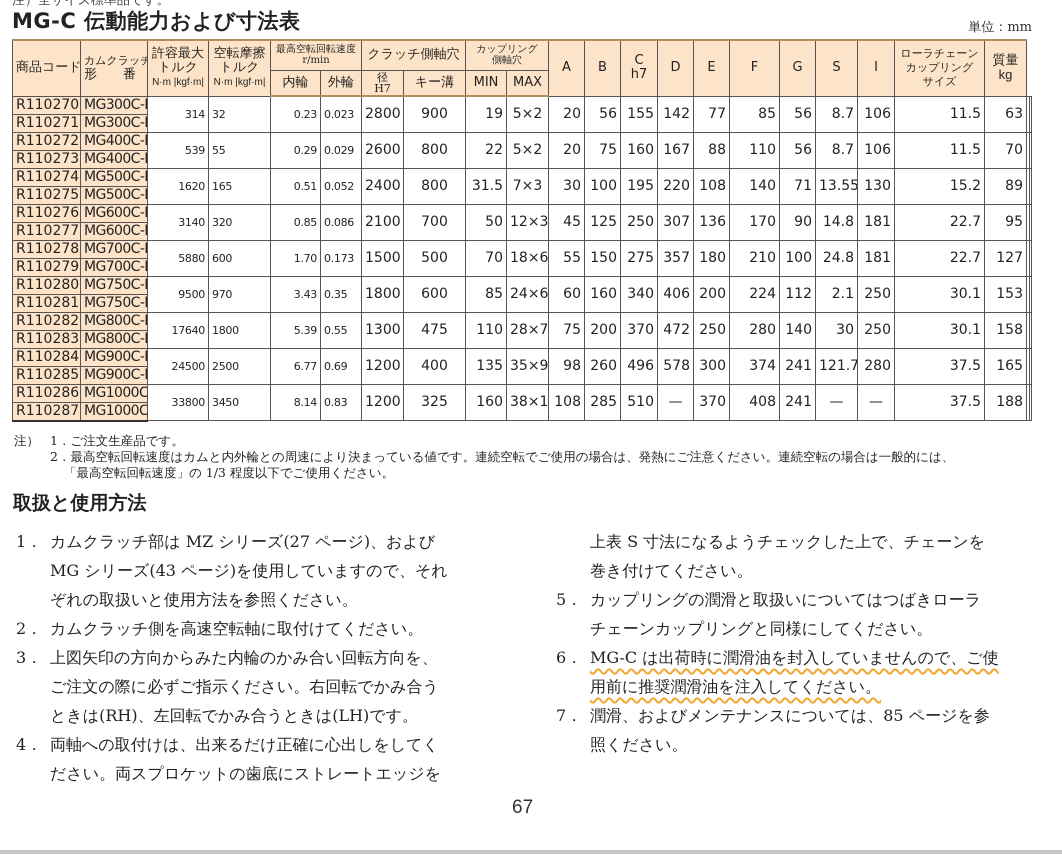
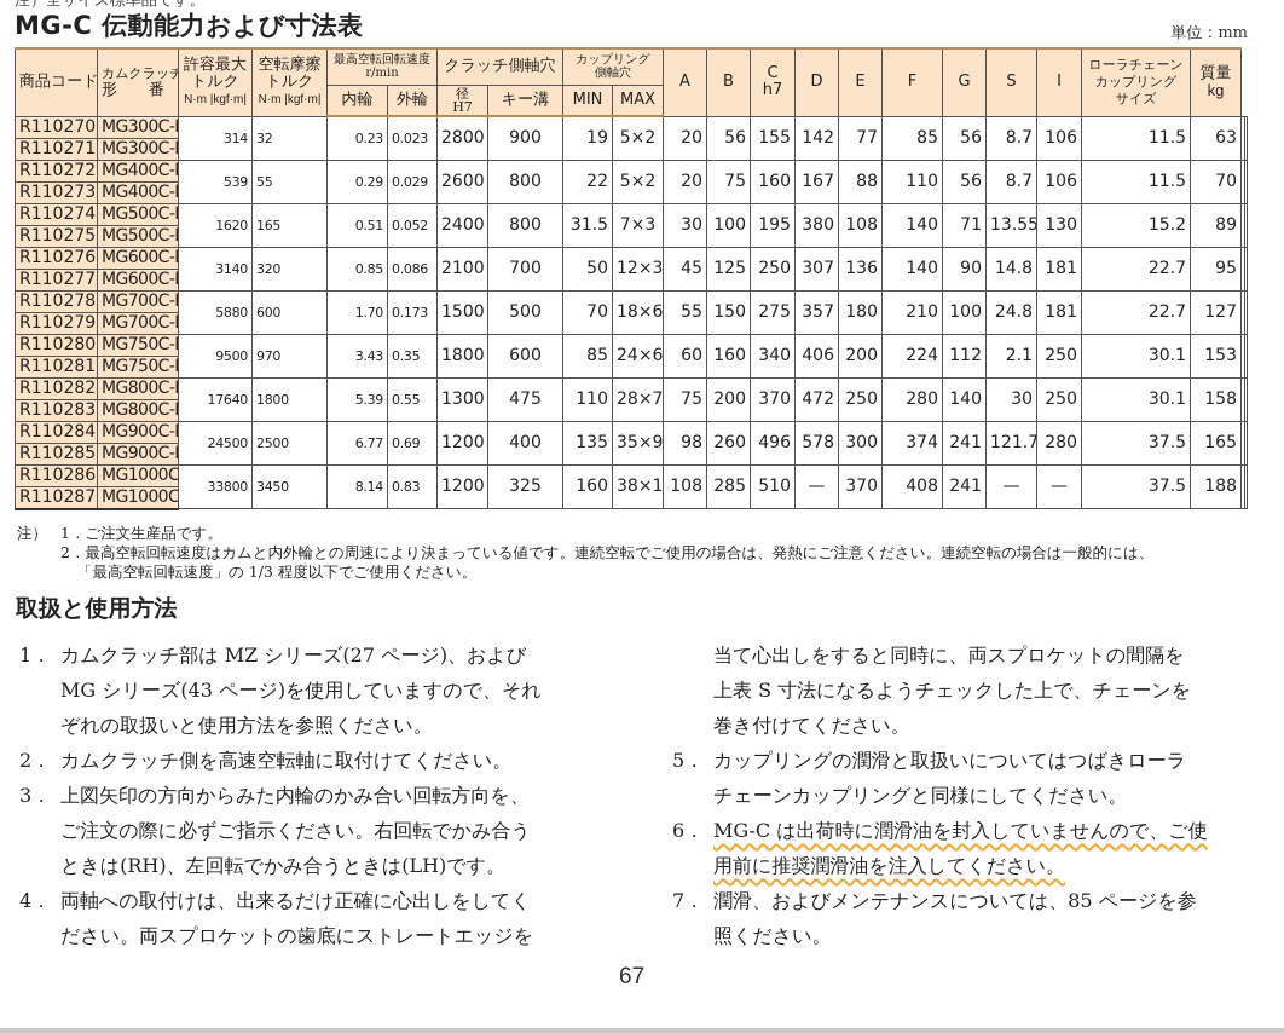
  注）全サイズ標準品です。
  MG-C 伝動能力および寸法表
  単位：mm
  商品コード	カムクラッチ形 番	許容最大トルクN·m |kgf·m|	空転摩擦トルクN·m |kgf·m|	最高空転回転速度r/min	クラッチ側軸穴	カップリング側軸穴	A	B	Ch7	D	E	F	G	S	I	ローラチェーンカップリングサイズ	質量kg
  内輪	外輪	径H7	キー溝	MIN	MAX
  R110270	MG300C-	314	32	0.23	0.023	2800	900	19	5×2	20	56	155	142	77	85	56	8.7	106	11.5	63
  R110271	MG300C-
  R110272	MG400C-	539	55	0.29	0.029	2600	800	22	5×2	20	75	160	167	88	110	56	8.7	106	11.5	70
  R110273	MG400C-
- R110274	MG500C-	1620	165	0.51	0.052	2400	800	31.5	7×3	30	100	195	220	108	140	71	13.55	130	15.2	89
+ R110274	MG500C-	1620	165	0.51	0.052	2400	800	31.5	7×3	30	100	195	380	108	140	71	13.55	130	15.2	89
  R110275	MG500C-
- R110276	MG600C-	3140	320	0.85	0.086	2100	700	50	12×3	45	125	250	307	136	170	90	14.8	181	22.7	95
+ R110276	MG600C-	3140	320	0.85	0.086	2100	700	50	12×3	45	125	250	307	136	140	90	14.8	181	22.7	95
  R110277	MG600C-
  R110278	MG700C-	5880	600	1.70	0.173	1500	500	70	18×6	55	150	275	357	180	210	100	24.8	181	22.7	127
  R110279	MG700C-
  R110280	MG750C-	9500	970	3.43	0.35	1800	600	85	24×6	60	160	340	406	200	224	112	2.1	250	30.1	153
  R110281	MG750C-
  R110282	MG800C-	17640	1800	5.39	0.55	1300	475	110	28×7	75	200	370	472	250	280	140	30	250	30.1	158
  R110283	MG800C-
  R110284	MG900C-	24500	2500	6.77	0.69	1200	400	135	35×9	98	260	496	578	300	374	241	121.7	280	37.5	165
  R110285	MG900C-
  R110286	MG1000C	33800	3450	8.14	0.83	1200	325	160	38×1	108	285	510	—	370	408	241	—	—	37.5	188
  R110287	MG1000C
  注）
  1．ご注文生産品です。
  2．最高空転回転速度はカムと内外輪との周速により決まっている値です。連続空転でご使用の場合は、発熱にご注意ください。連続空転の場合は一般的には、
  「最高空転回転速度」の 1/3 程度以下でご使用ください。
  取扱と使用方法
  1．
  カムクラッチ部は MZ シリーズ(27 ページ)、および
  MG シリーズ(43 ページ)を使用していますので、それ
  ぞれの取扱いと使用方法を参照ください。
  2．
  カムクラッチ側を高速空転軸に取付けてください。
  3．
  上図矢印の方向からみた内輪のかみ合い回転方向を、
  ご注文の際に必ずご指示ください。右回転でかみ合う
  ときは(RH)、左回転でかみ合うときは(LH)です。
  4．
  両軸への取付けは、出来るだけ正確に心出しをしてく
  ださい。両スプロケットの歯底にストレートエッジを
+ 当て心出しをすると同時に、両スプロケットの間隔を
  上表 S 寸法になるようチェックした上で、チェーンを
  巻き付けてください。
  5．
  カップリングの潤滑と取扱いについてはつばきローラ
  チェーンカップリングと同様にしてください。
  6．
  MG-C は出荷時に潤滑油を封入していませんので、ご使
  用前に推奨潤滑油を注入してください。
  7．
  潤滑、およびメンテナンスについては、85 ページを参
  照ください。
  67
